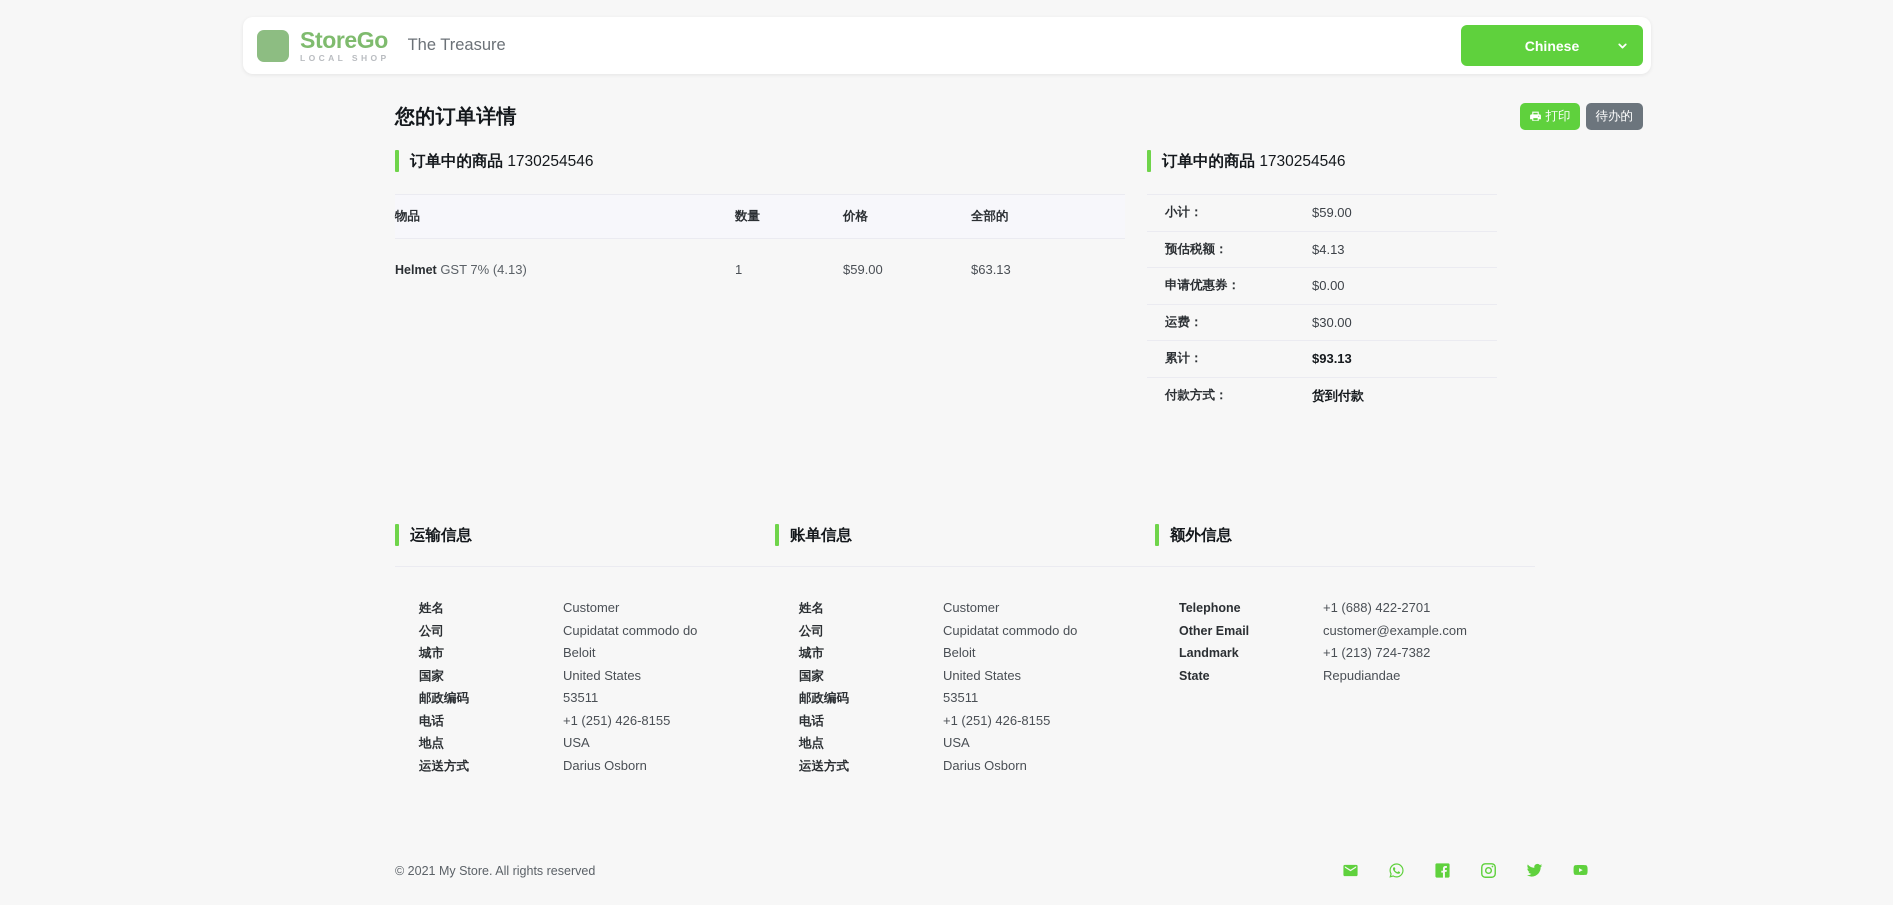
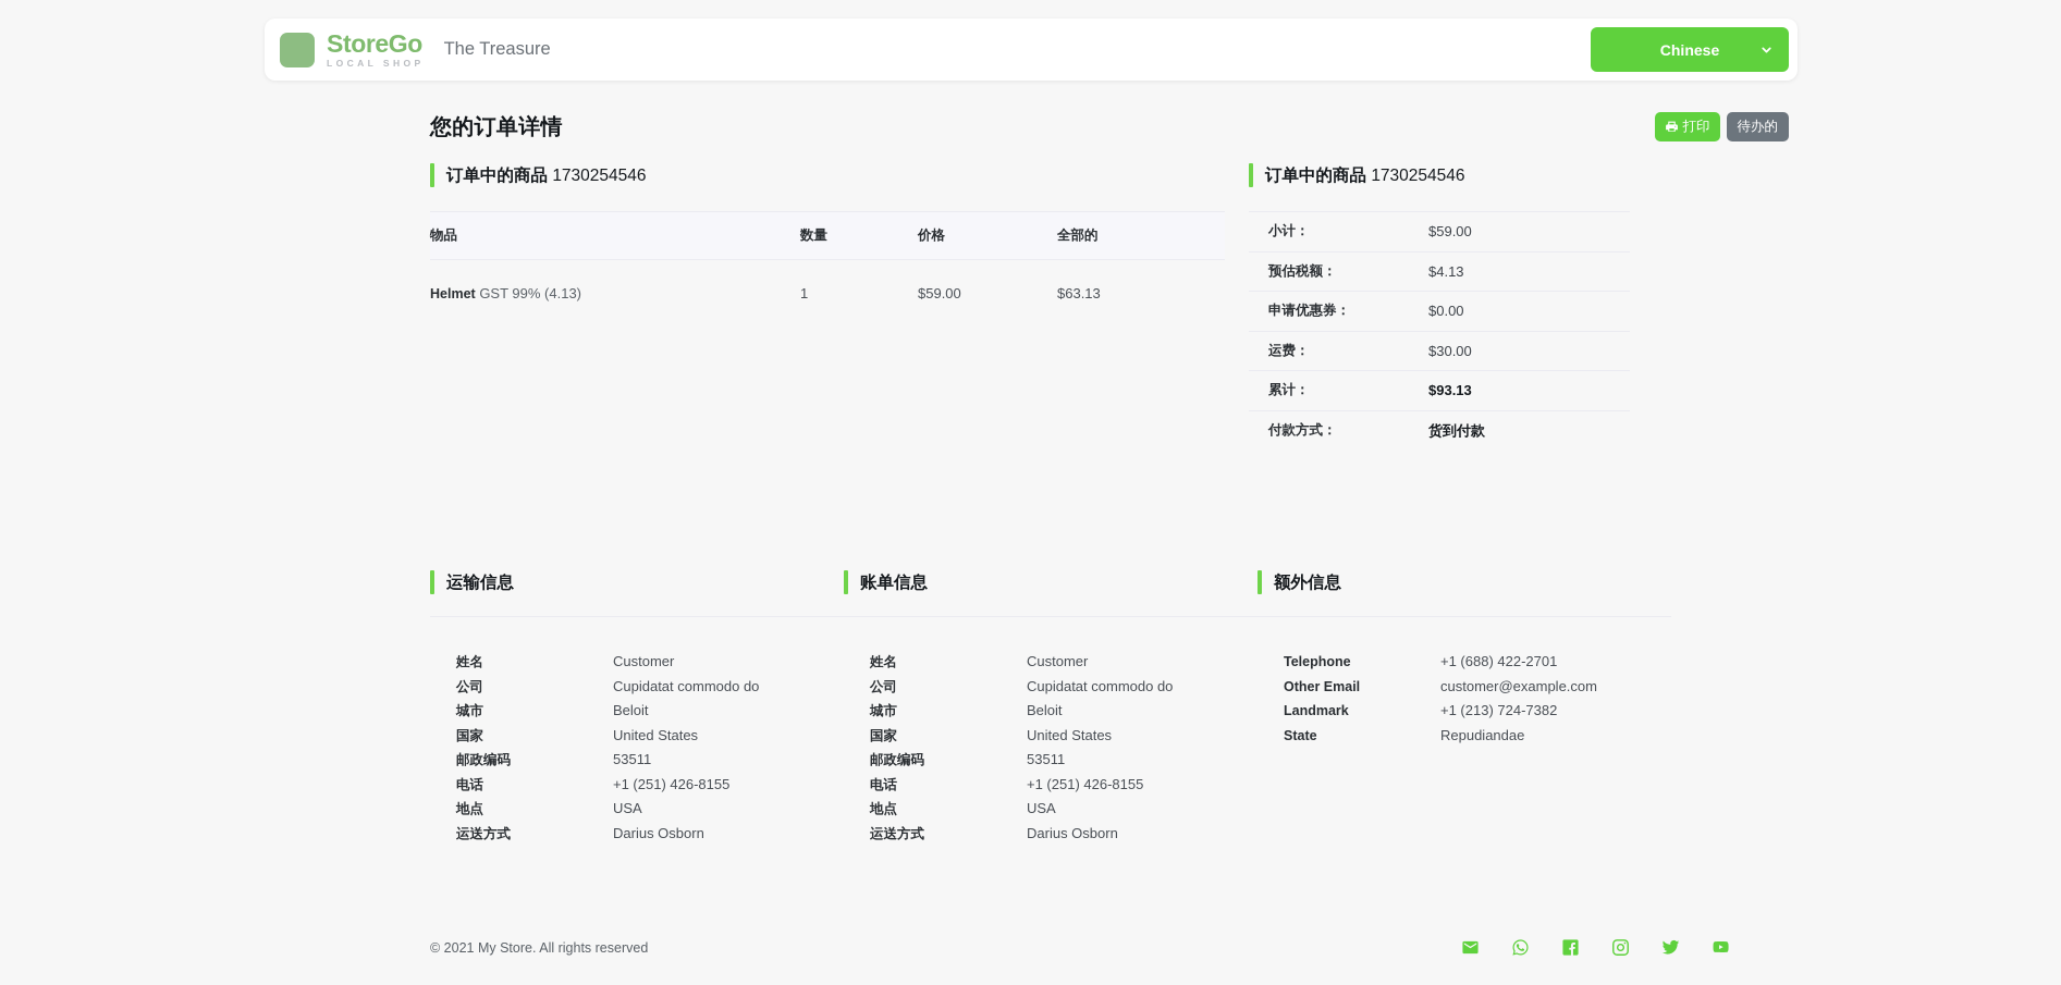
  StoreGo
  LOCAL SHOP
  The Treasure
  Chinese
  您的订单详情
  打印
  待办的
  订单中的商品 1730254546
  物品	数量	价格	全部的
- Helmet GST 7% (4.13)	1	$59.00	$63.13
+ Helmet GST 99% (4.13)	1	$59.00	$63.13
  订单中的商品 1730254546
  小计：
  $59.00
  预估税额：
  $4.13
  申请优惠券：
  $0.00
  运费：
  $30.00
  累计：
  $93.13
  付款方式：
  货到付款
  运输信息
  姓名
  公司
  城市
  国家
  邮政编码
  电话
  地点
  运送方式
  Customer
  Cupidatat commodo do
  Beloit
  United States
  53511
  +1 (251) 426-8155
  USA
  Darius Osborn
  账单信息
  姓名
  公司
  城市
  国家
  邮政编码
  电话
  地点
  运送方式
  Customer
  Cupidatat commodo do
  Beloit
  United States
  53511
  +1 (251) 426-8155
  USA
  Darius Osborn
  额外信息
  Telephone
  Other Email
  Landmark
  State
  +1 (688) 422-2701
  customer@example.com
  +1 (213) 724-7382
  Repudiandae
  © 2021 My Store. All rights reserved
